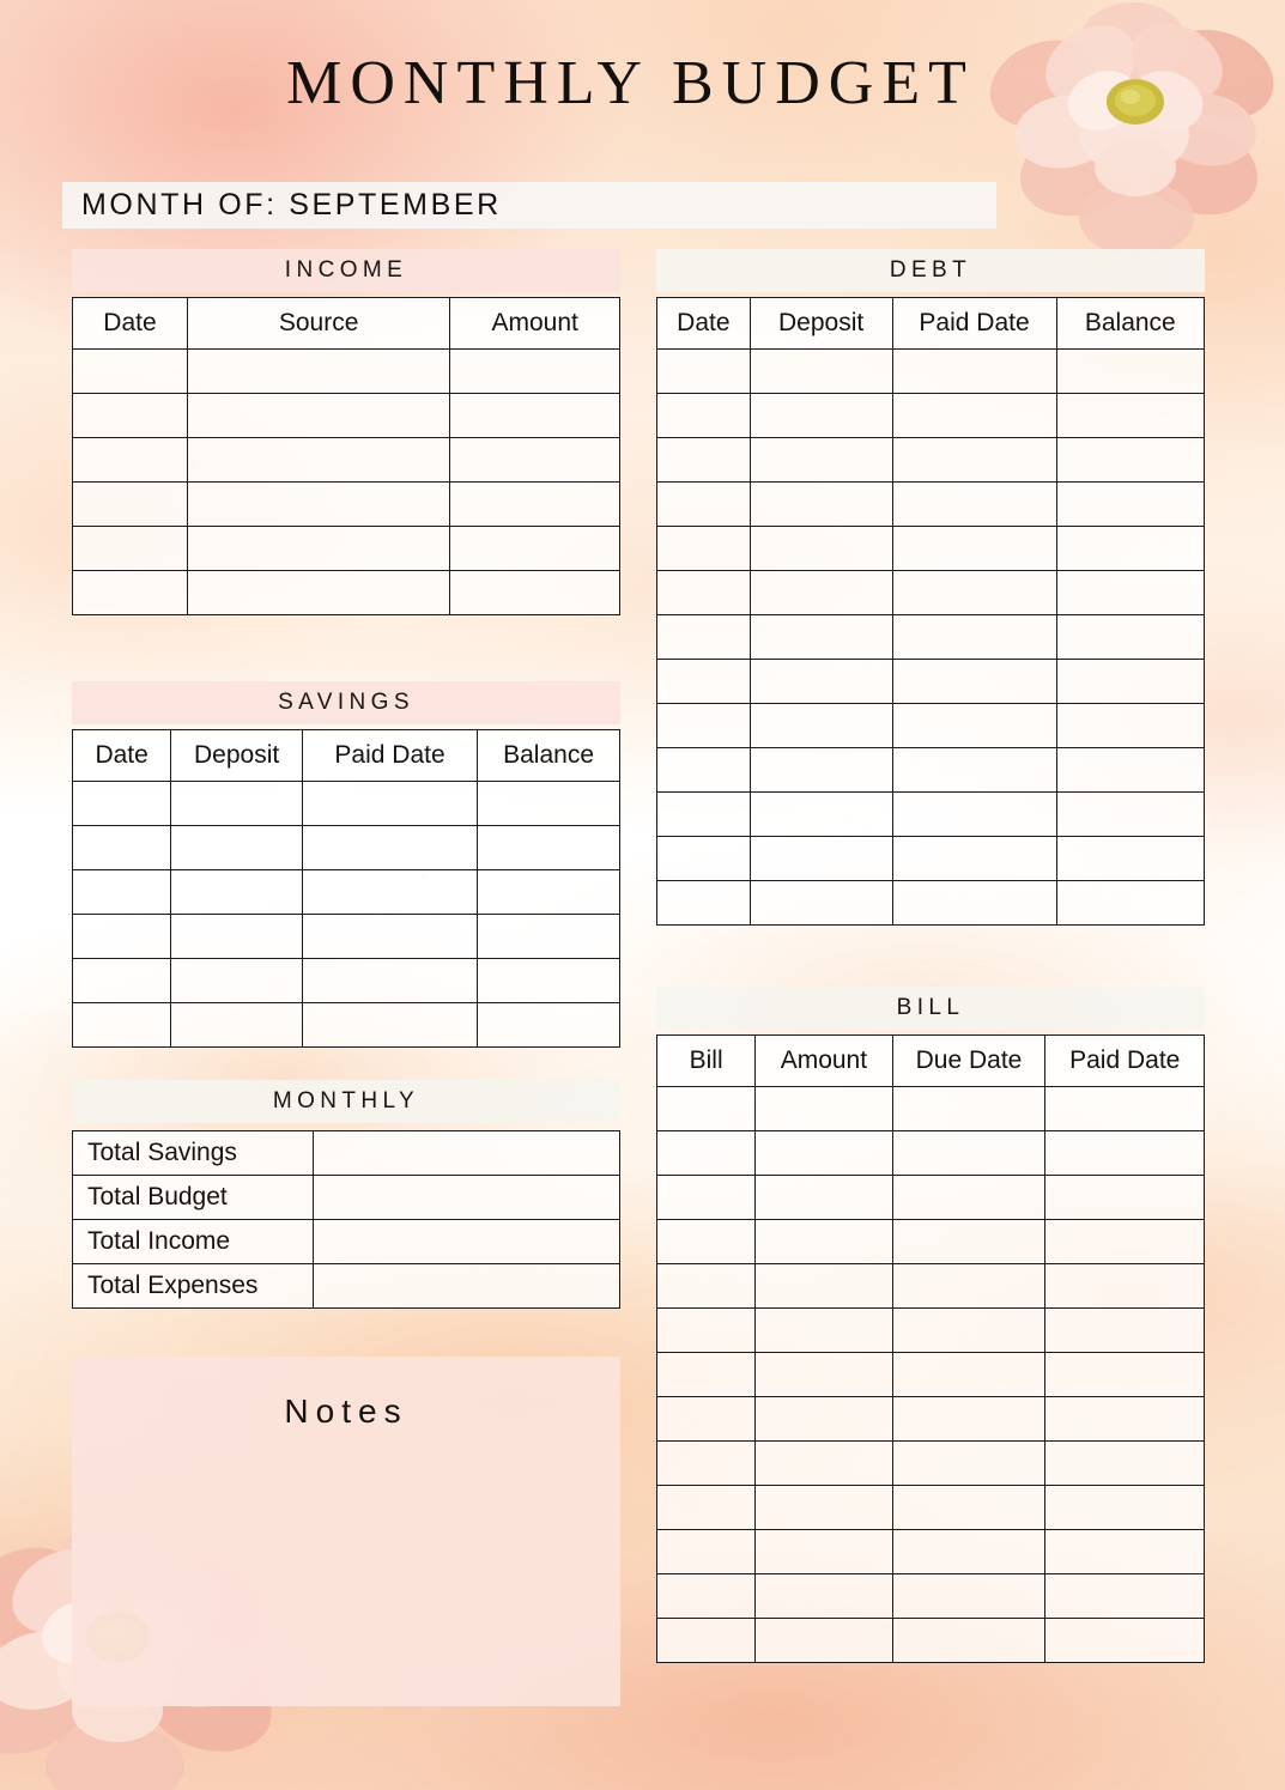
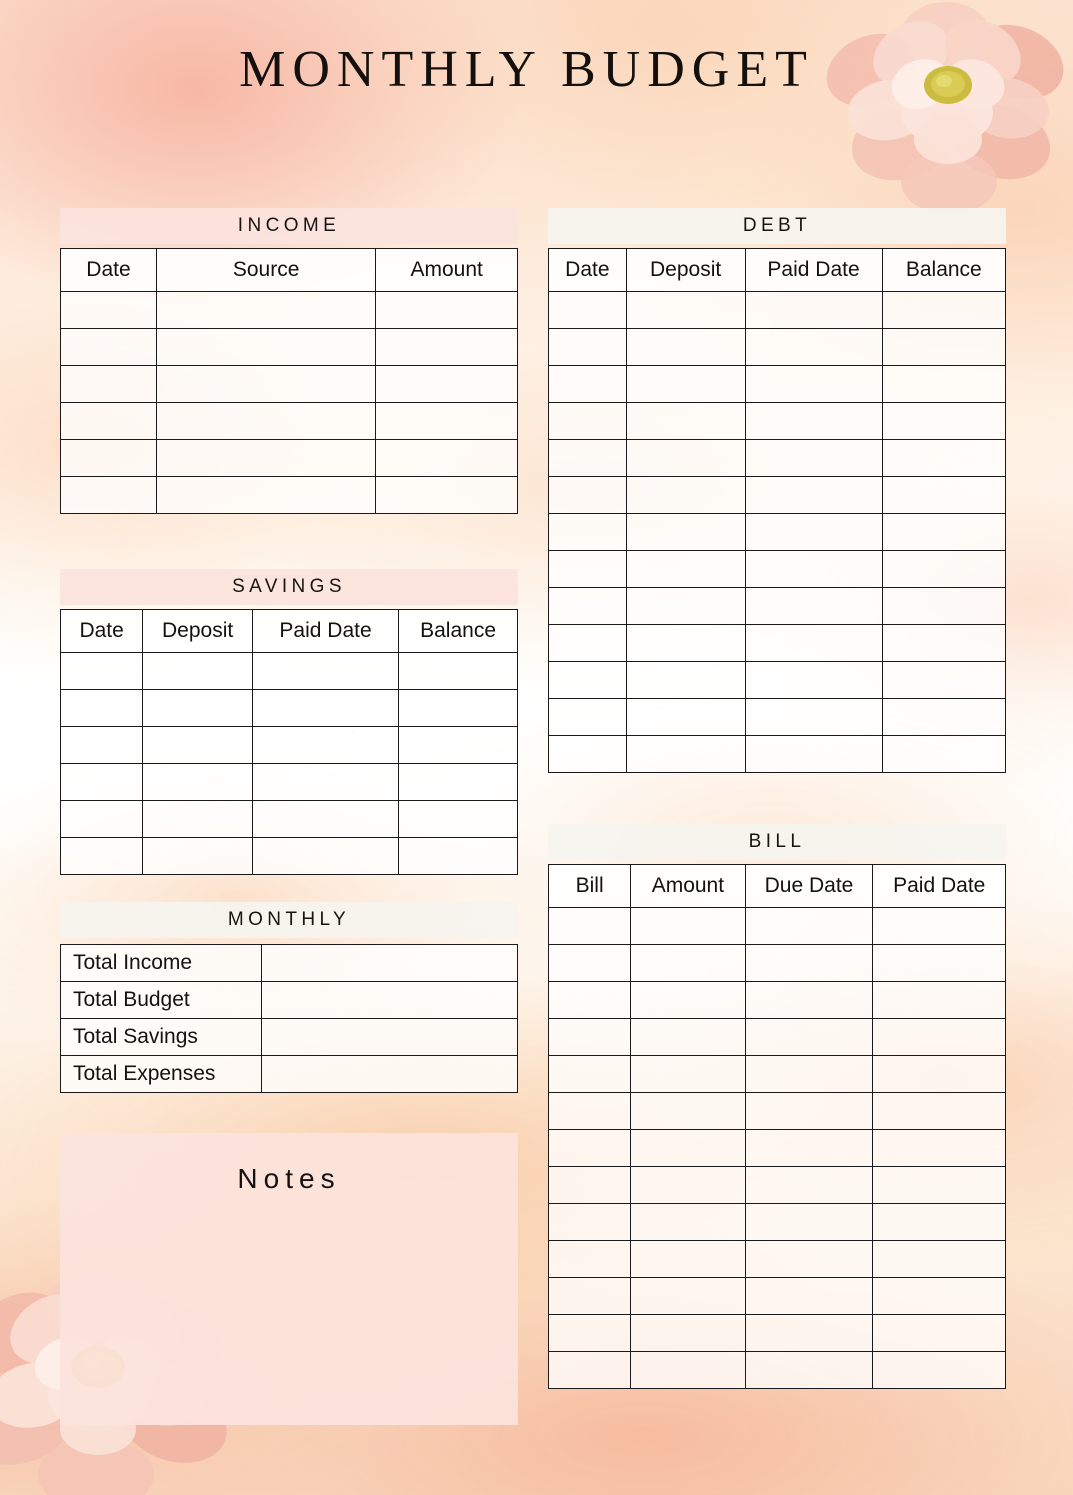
  MONTHLY BUDGET
- MONTH OF: SEPTEMBER
  INCOME
  Date	Source	Amount
  SAVINGS
  Date	Deposit	Paid Date	Balance
  MONTHLY
- Total Savings
+ Total Income
  Total Budget
- Total Income
+ Total Savings
  Total Expenses
  Notes
  DEBT
  Date	Deposit	Paid Date	Balance
  BILL
  Bill	Amount	Due Date	Paid Date
